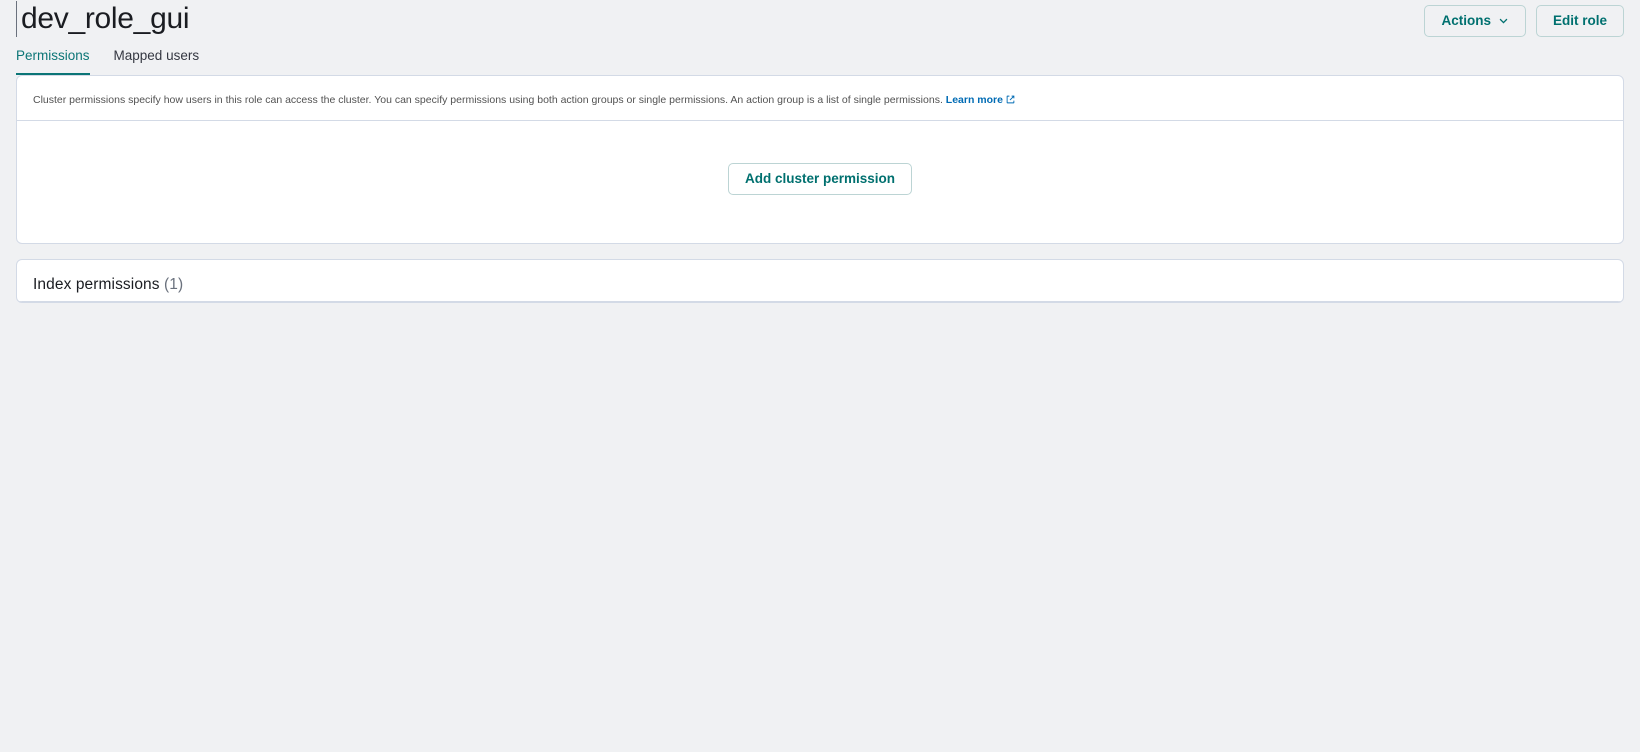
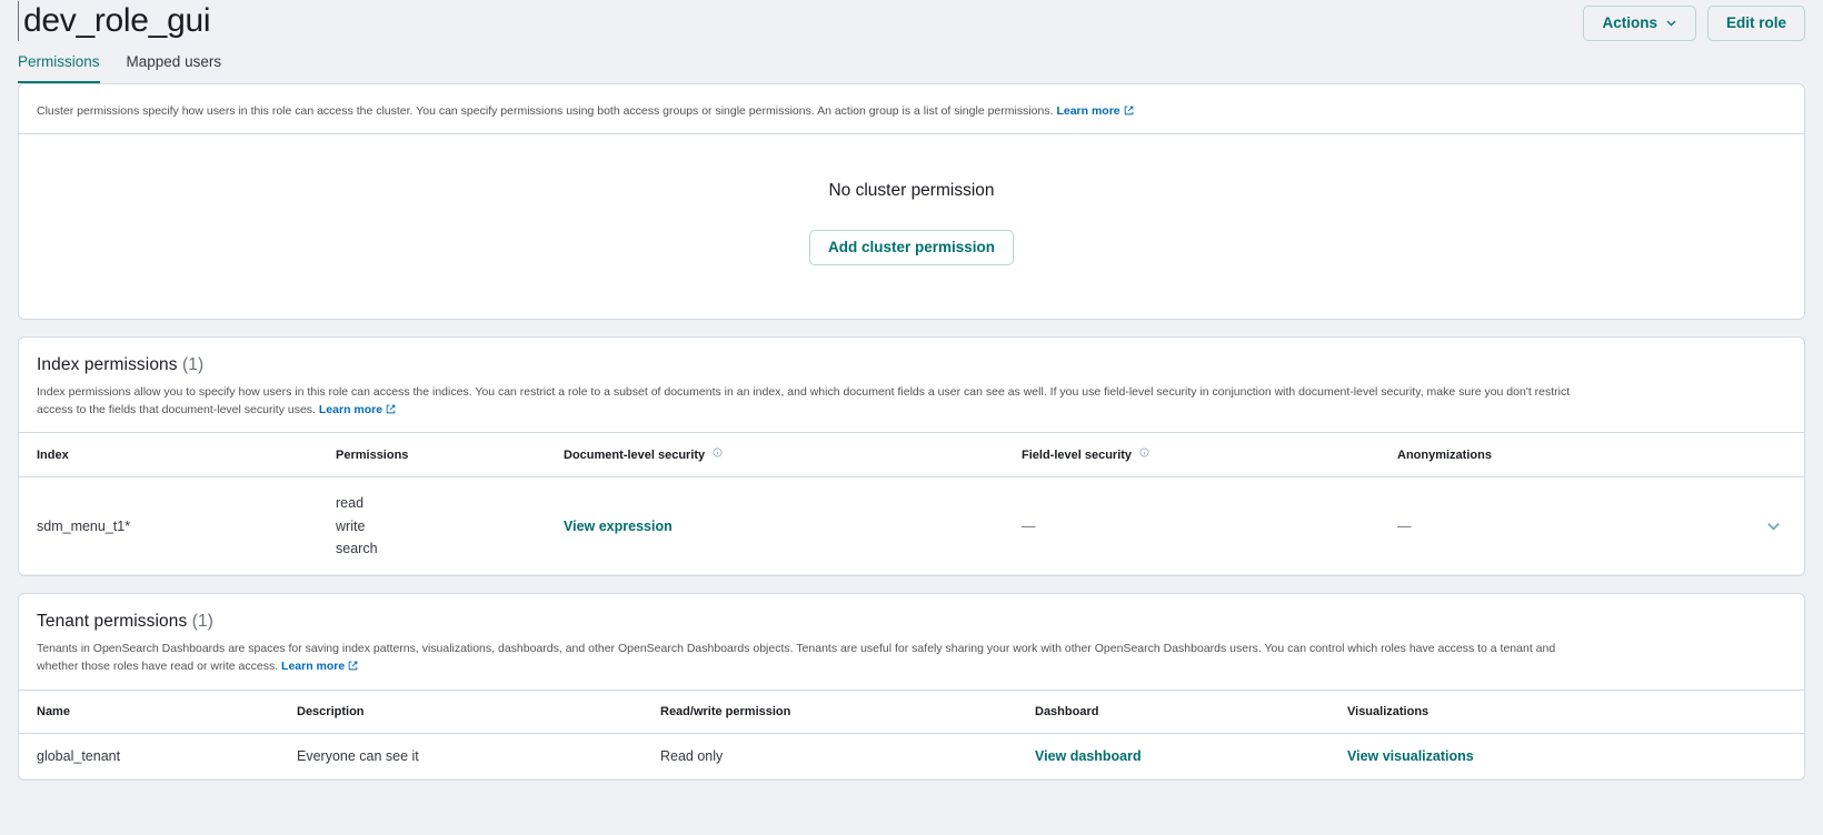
  dev_role_gui
  Actions
  Edit role
  Permissions
  Mapped users
- Cluster permissions specify how users in this role can access the cluster. You can specify permissions using both action groups or single permissions. An action group is a list of single permissions. Learn more
+ Cluster permissions specify how users in this role can access the cluster. You can specify permissions using both access groups or single permissions. An action group is a list of single permissions. Learn more
+ No cluster permission
  Add cluster permission
  Index permissions (1)
+ Index permissions allow you to specify how users in this role can access the indices. You can restrict a role to a subset of documents in an index, and which document fields a user can see as well. If you use field-level security in conjunction with document-level security, make sure you don't restrict access to the fields that document-level security uses. Learn more
+ Index	Permissions	Document-level security	Field-level security	Anonymizations
+ sdm_menu_t1*	read write search	View expression	—	—
+ Tenant permissions (1)
+ Tenants in OpenSearch Dashboards are spaces for saving index patterns, visualizations, dashboards, and other OpenSearch Dashboards objects. Tenants are useful for safely sharing your work with other OpenSearch Dashboards users. You can control which roles have access to a tenant and whether those roles have read or write access. Learn more
+ Name	Description	Read/write permission	Dashboard	Visualizations
+ global_tenant	Everyone can see it	Read only	View dashboard	View visualizations
